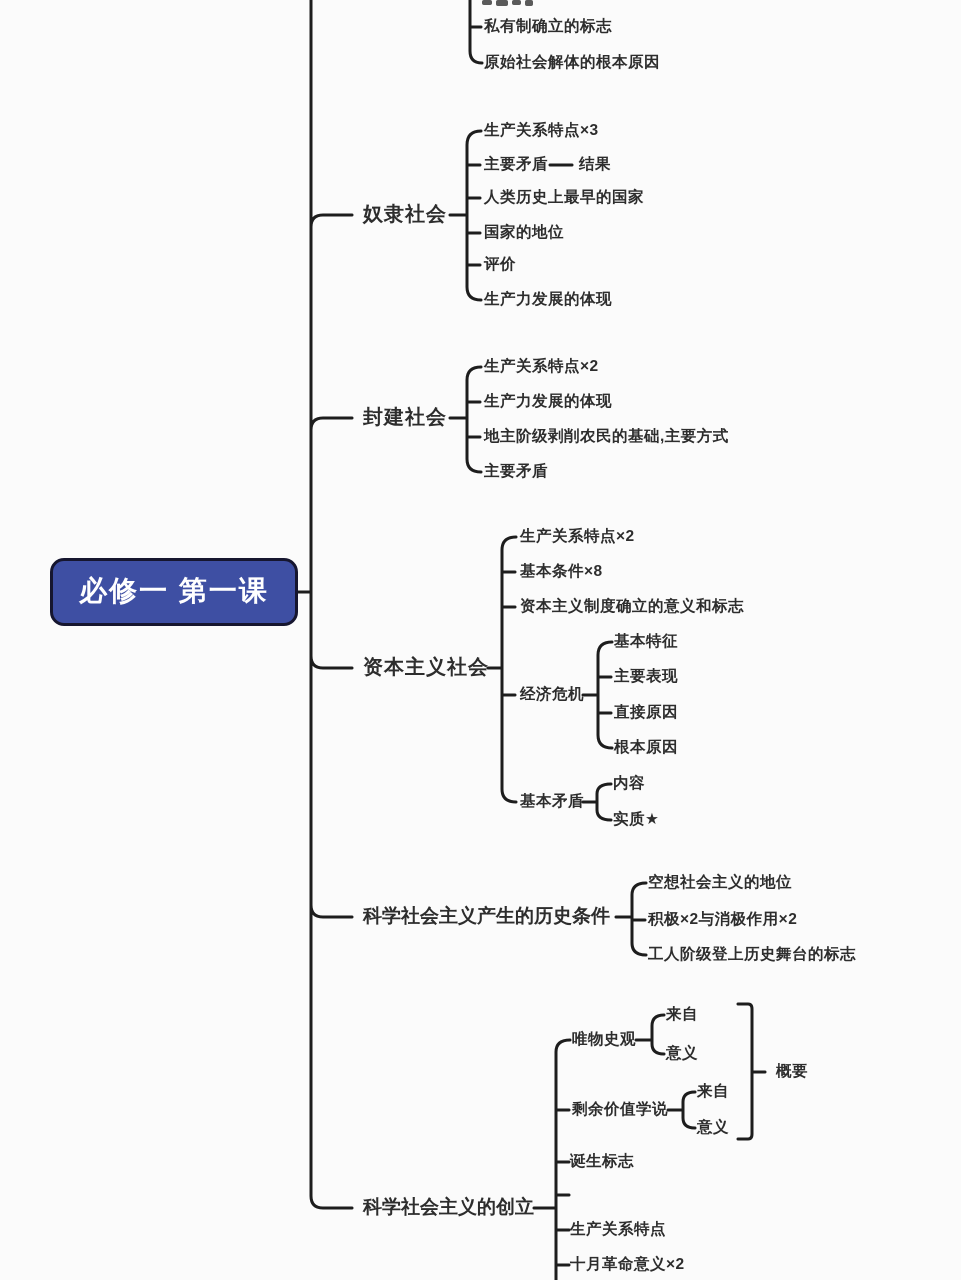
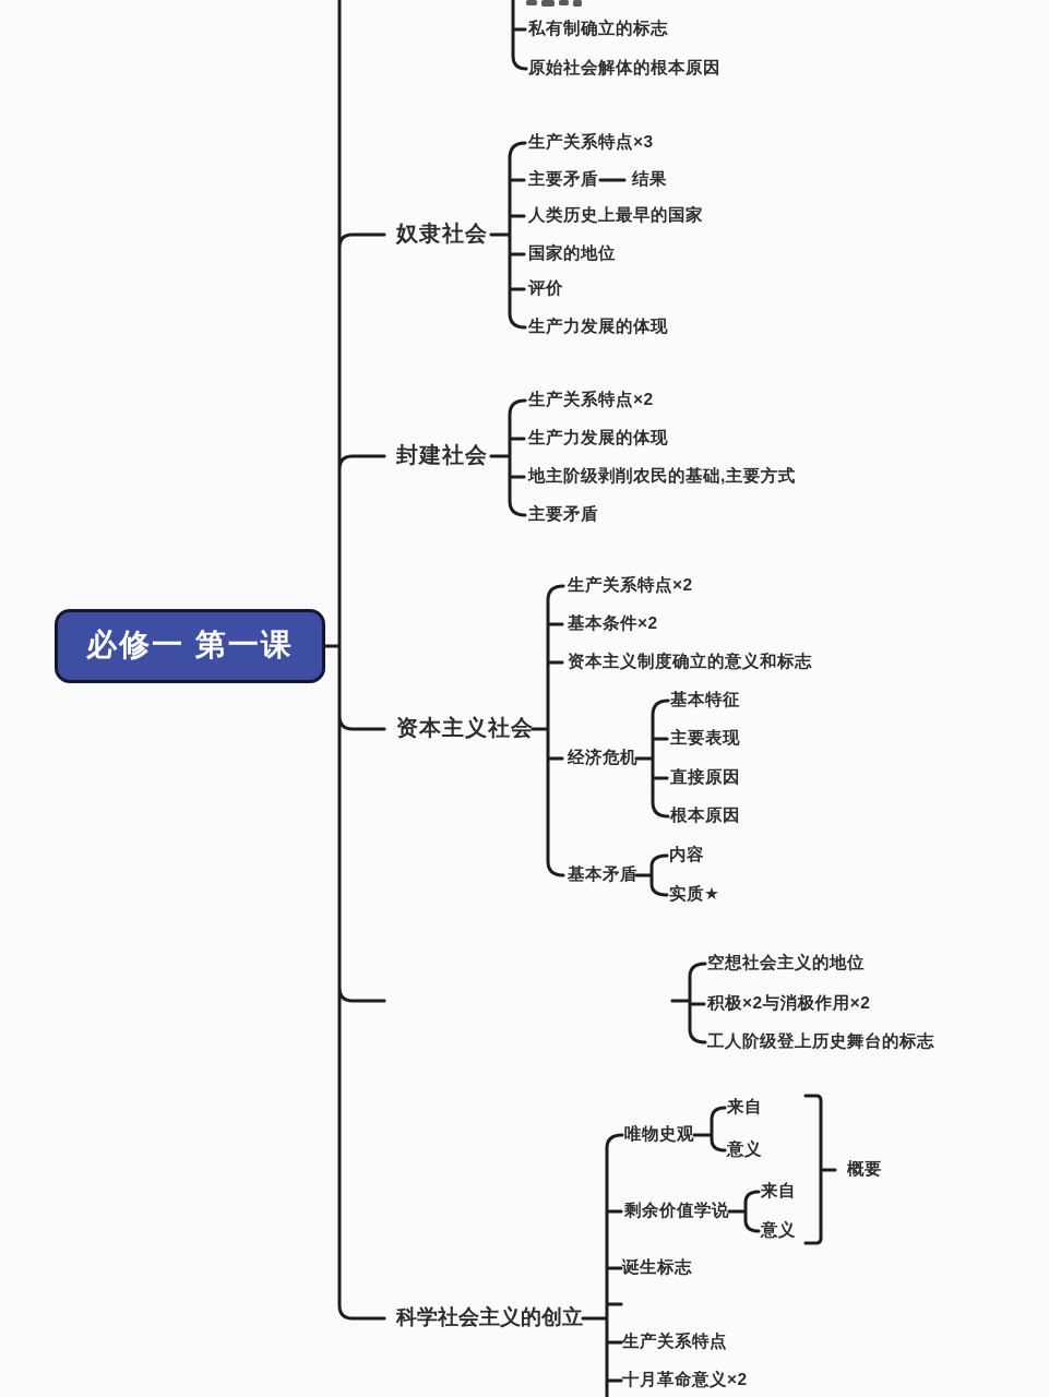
  必修一 第一课
  私有制确立的标志
  原始社会解体的根本原因
  奴隶社会
  生产关系特点×3
  主要矛盾
  结果
  人类历史上最早的国家
  国家的地位
  评价
  生产力发展的体现
  封建社会
  生产关系特点×2
  生产力发展的体现
  地主阶级剥削农民的基础,主要方式
  主要矛盾
  资本主义社会
  生产关系特点×2
- 基本条件×8
+ 基本条件×2
  资本主义制度确立的意义和标志
  经济危机
  基本特征
  主要表现
  直接原因
  根本原因
  基本矛盾
  内容
  实质★
- 科学社会主义产生的历史条件
  空想社会主义的地位
  积极×2与消极作用×2
  工人阶级登上历史舞台的标志
  科学社会主义的创立
  唯物史观
  来自
  意义
  剩余价值学说
  来自
  意义
  概要
  诞生标志
  生产关系特点
  十月革命意义×2
